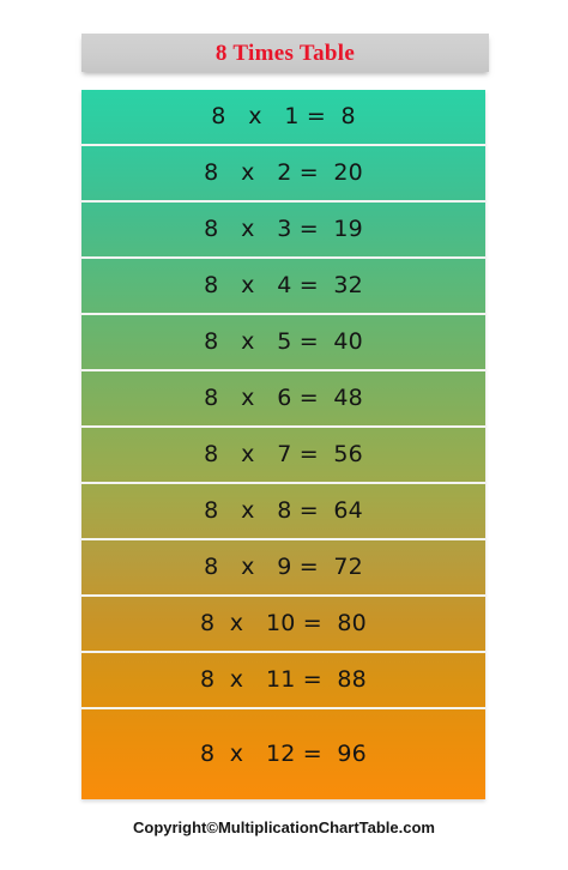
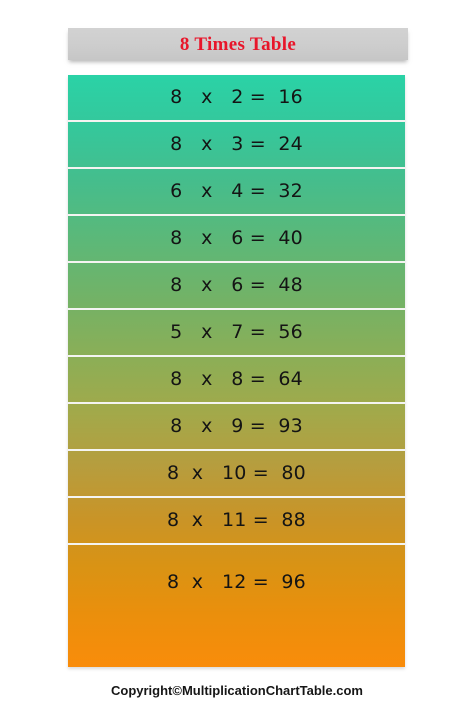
  8 Times Table
- 8 x 1 = 8
- 8 x 2 = 20
+ 8 x 2 = 16
- 8 x 3 = 19
+ 8 x 3 = 24
- 8 x 4 = 32
+ 6 x 4 = 32
- 8 x 5 = 40
+ 8 x 6 = 40
  8 x 6 = 48
- 8 x 7 = 56
+ 5 x 7 = 56
  8 x 8 = 64
- 8 x 9 = 72
+ 8 x 9 = 93
  8 x 10 = 80
  8 x 11 = 88
  8 x 12 = 96
  Copyright©MultiplicationChartTable.com
